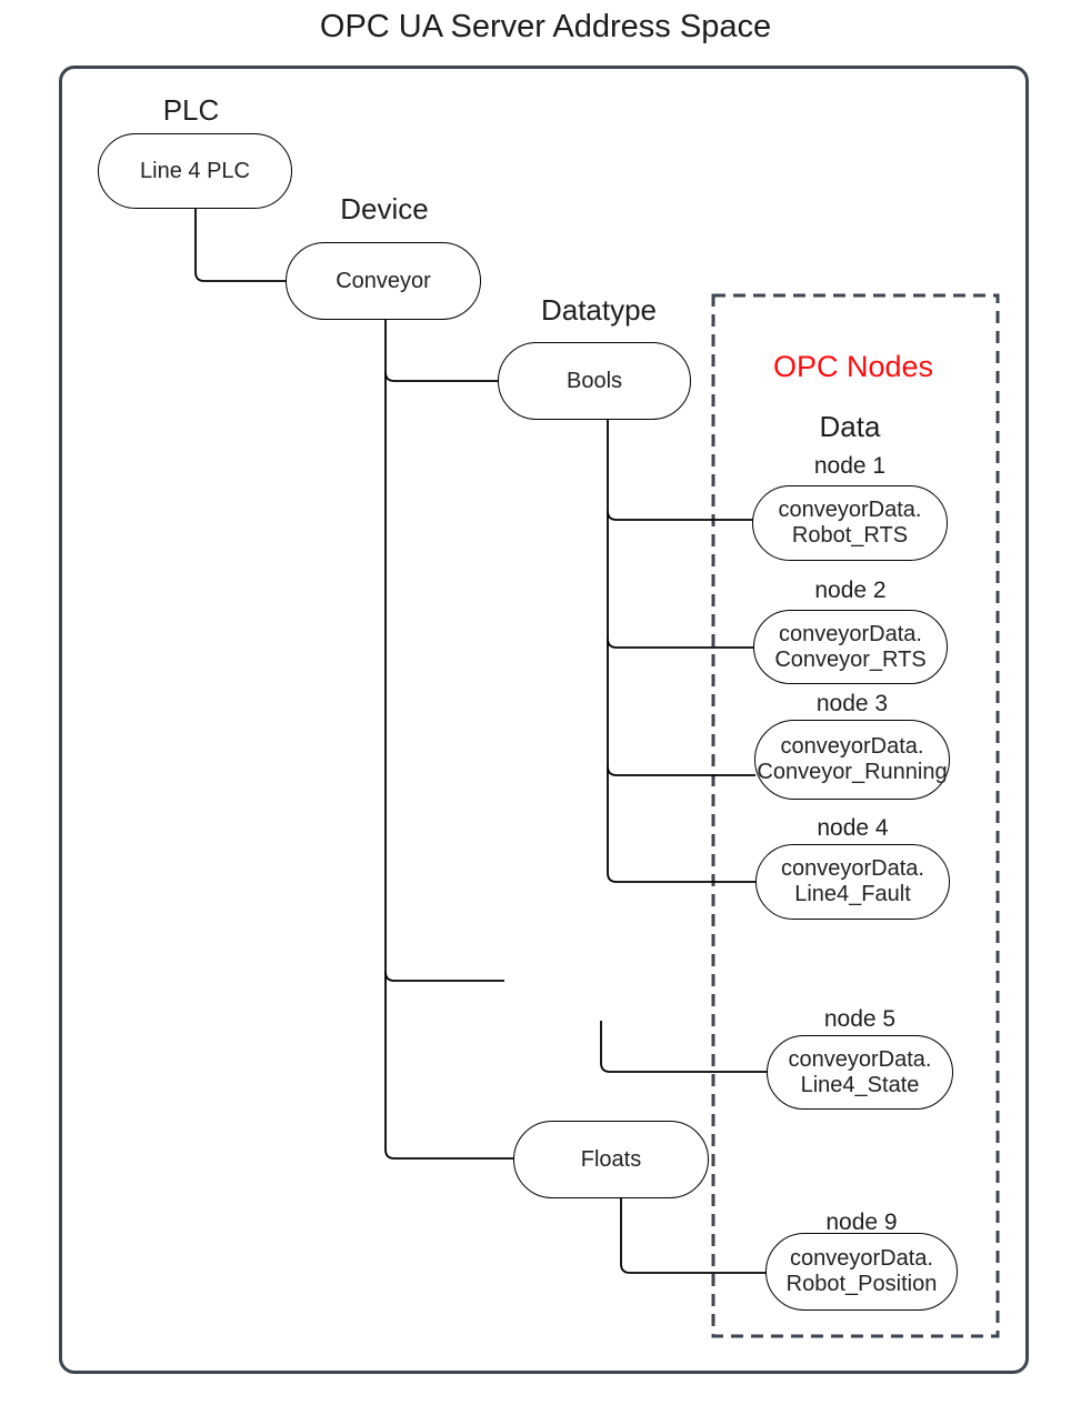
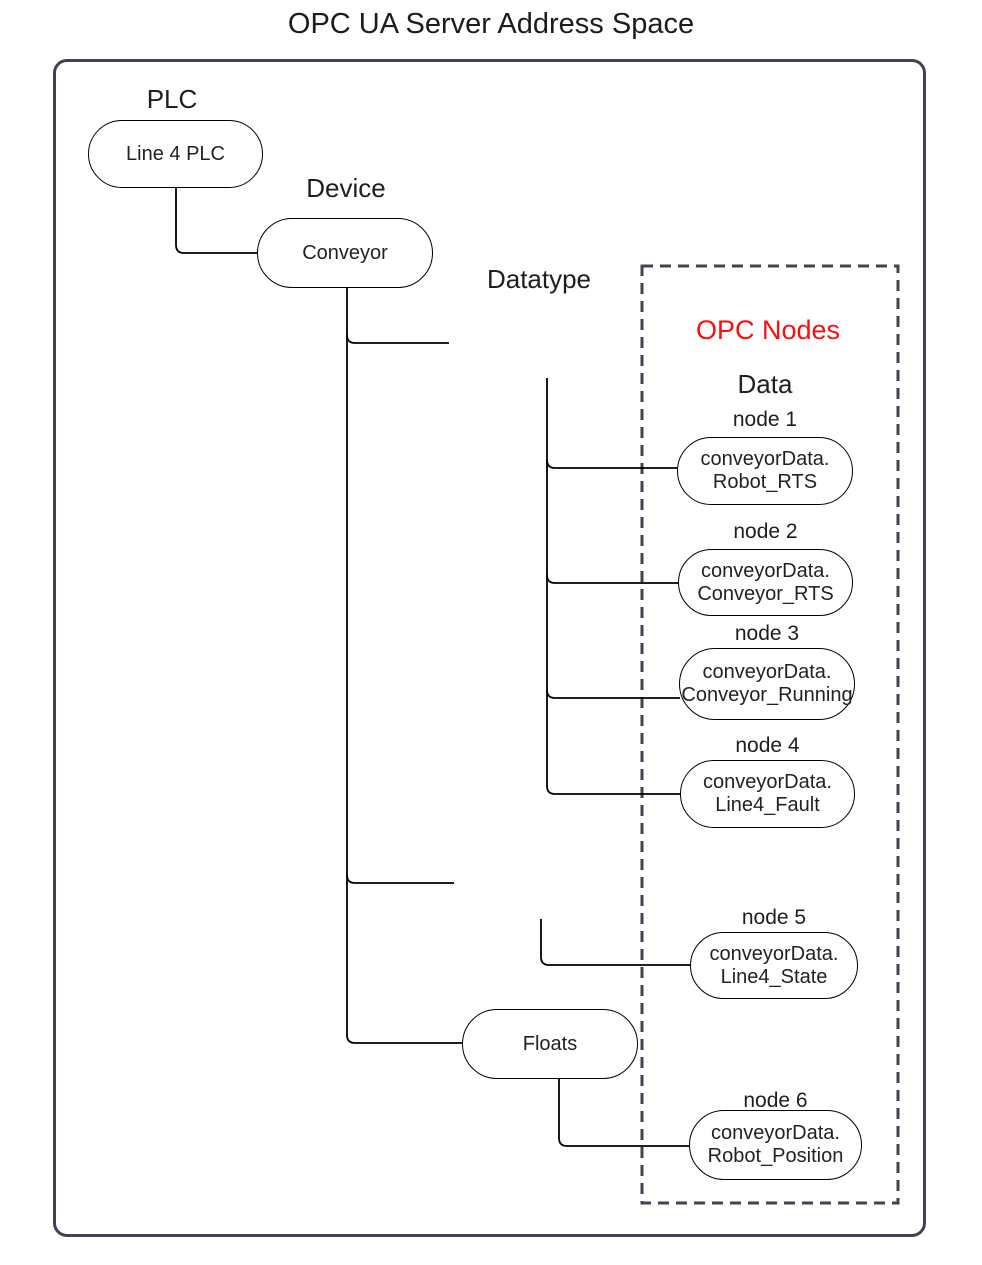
  OPC UA Server Address Space
  PLC
  Device
  Datatype
  OPC Nodes
  Data
  Line 4 PLC
  Conveyor
- Bools
  Floats
  node 1
  node 2
  node 3
  node 4
  node 5
- node 9
+ node 6
  conveyorData.
  Robot_RTS
  conveyorData.
  Conveyor_RTS
  conveyorData.
  Conveyor_Running
  conveyorData.
  Line4_Fault
  conveyorData.
  Line4_State
  conveyorData.
  Robot_Position
